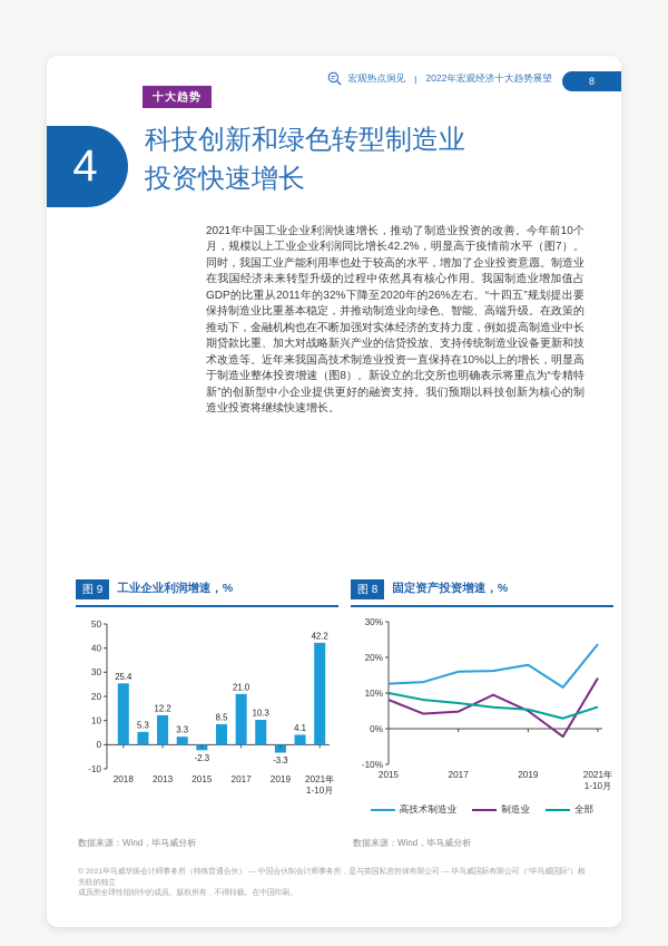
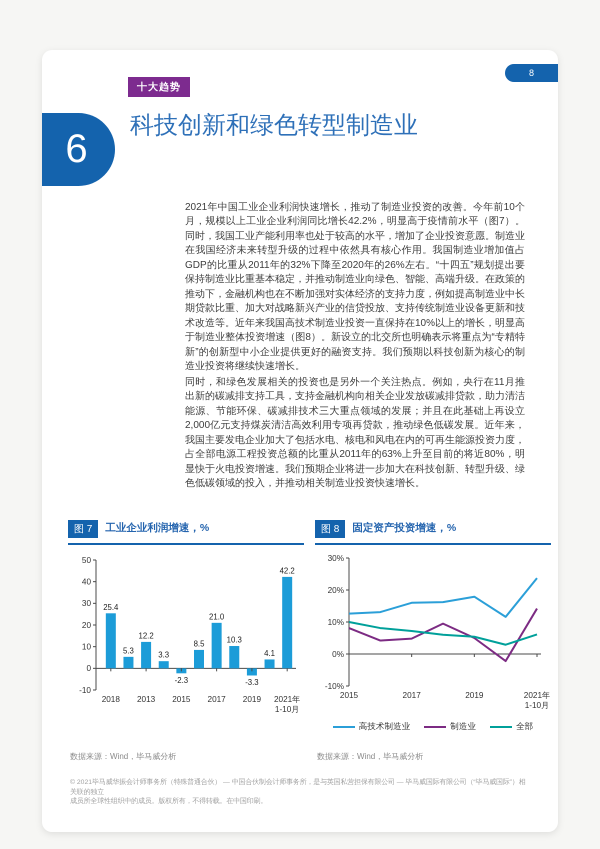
- 宏观热点洞见
- |
- 2022年宏观经济十大趋势展望
  8
  十大趋势
- 4
+ 6
  科技创新和绿色转型制造业
- 投资快速增长
  2021年中国工业企业利润快速增长，推动了制造业投资的改善。今年前10个月，规模以上工业企业利润同比增长42.2%，明显高于疫情前水平（图7）。同时，我国工业产能利用率也处于较高的水平，增加了企业投资意愿。制造业在我国经济未来转型升级的过程中依然具有核心作用。我国制造业增加值占GDP的比重从2011年的32%下降至2020年的26%左右。“十四五”规划提出要保持制造业比重基本稳定，并推动制造业向绿色、智能、高端升级。在政策的推动下，金融机构也在不断加强对实体经济的支持力度，例如提高制造业中长期贷款比重、加大对战略新兴产业的信贷投放、支持传统制造业设备更新和技术改造等。近年来我国高技术制造业投资一直保持在10%以上的增长，明显高于制造业整体投资增速（图8）。新设立的北交所也明确表示将重点为“专精特新”的创新型中小企业提供更好的融资支持。我们预期以科技创新为核心的制造业投资将继续快速增长。
+ 同时，和绿色发展相关的投资也是另外一个关注热点。例如，央行在11月推出新的碳减排支持工具，支持金融机构向相关企业发放碳减排贷款，助力清洁能源、节能环保、碳减排技术三大重点领域的发展；并且在此基础上再设立2,000亿元支持煤炭清洁高效利用专项再贷款，推动绿色低碳发展。近年来，我国主要发电企业加大了包括水电、核电和风电在内的可再生能源投资力度，占全部电源工程投资总额的比重从2011年的63%上升至目前的将近80%，明显快于火电投资增速。我们预期企业将进一步加大在科技创新、转型升级、绿色低碳领域的投入，并推动相关制造业投资快速增长。
- 图 9
+ 图 7
  工业企业利润增速，%
  -10
  0
  10
  20
  30
  40
  50
  25.4
  5.3
  12.2
  3.3
  -2.3
  8.5
  21.0
  10.3
  -3.3
  4.1
  42.2
  2018
  2013
  2015
  2017
  2019
  2021年
  1-10月
  数据来源：Wind，毕马威分析
  图 8
  固定资产投资增速，%
  -10%
  0%
  10%
  20%
  30%
  2015
  2017
  2019
  2021年
  1-10月
  高技术制造业
  制造业
  全部
  数据来源：Wind，毕马威分析
